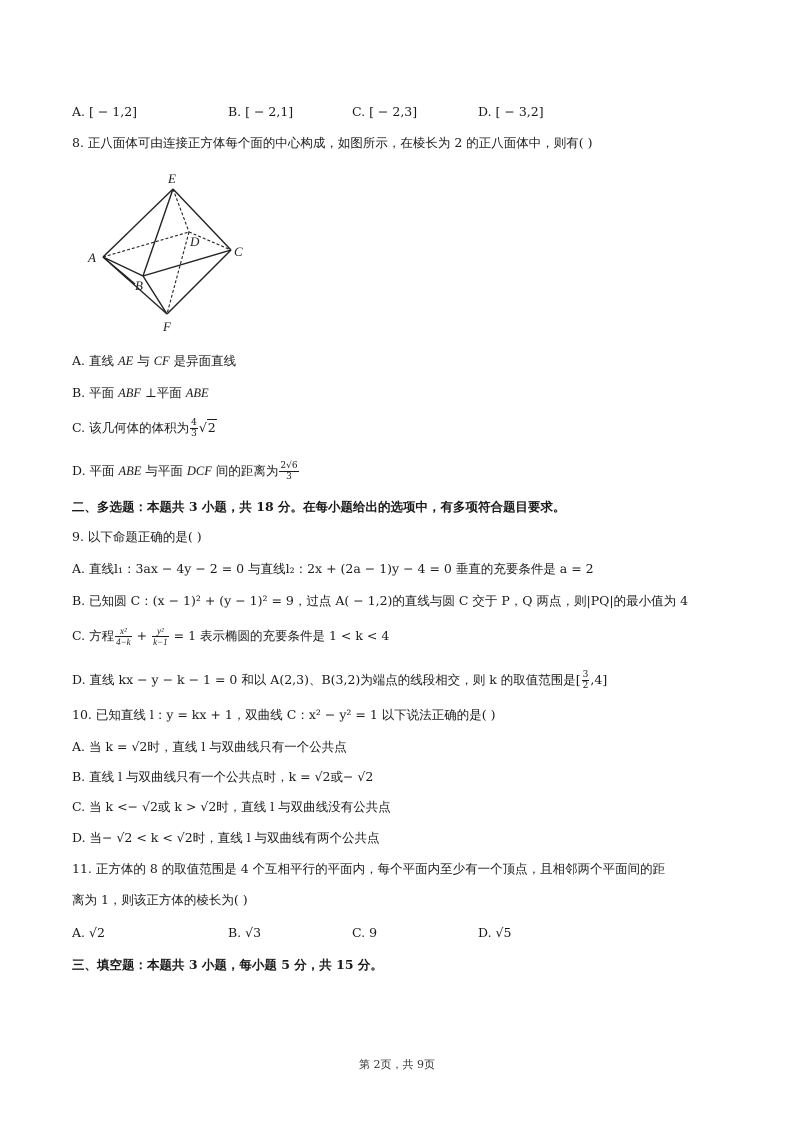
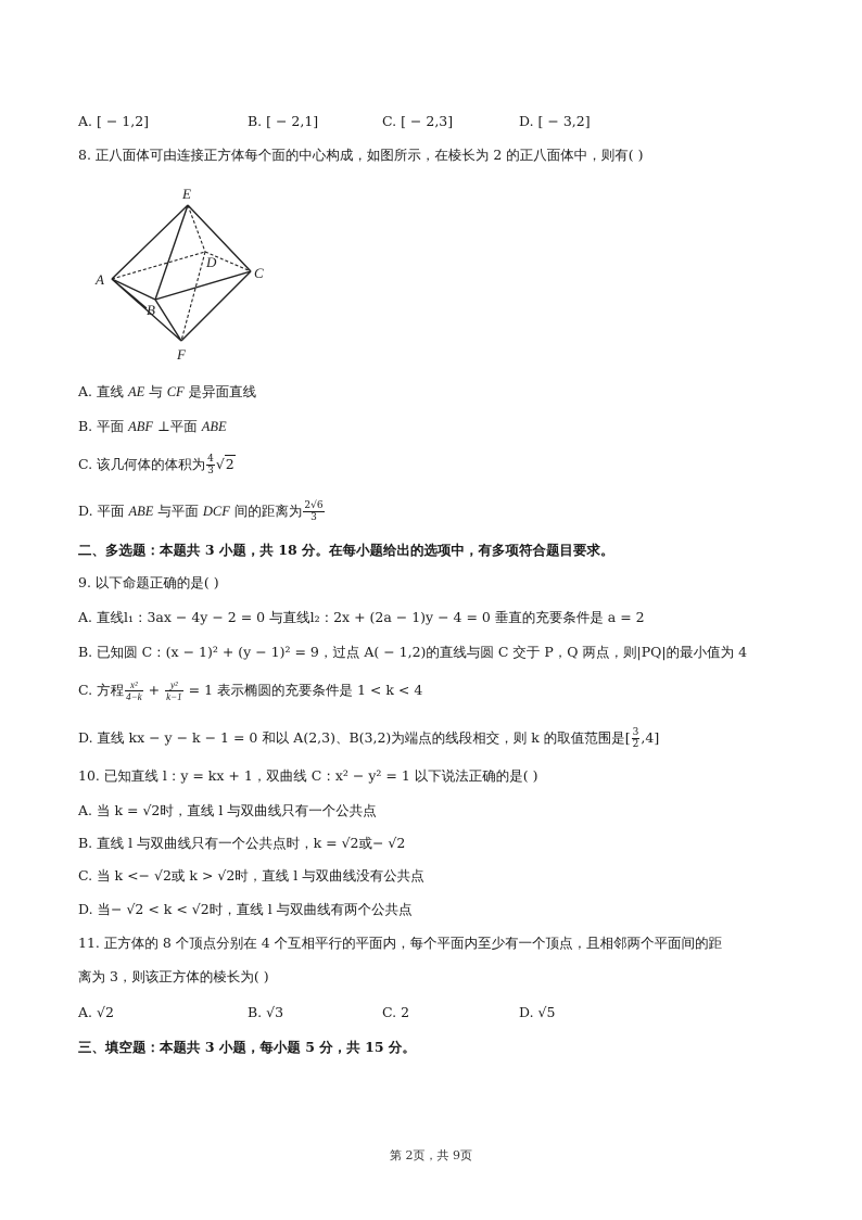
  A. [ − 1,2]
  B. [ − 2,1]
  C. [ − 2,3]
  D. [ − 3,2]
  8. 正八面体可由连接正方体每个面的中心构成，如图所示，在棱长为 2 的正八面体中，则有( )
  E
  D
  A
  C
  B
  F
  A. 直线 AE 与 CF 是异面直线
  B. 平面 ABF ⊥平面 ABE
  C. 该几何体的体积为
  4
  3
  √2
  D. 平面 ABE 与平面 DCF 间的距离为
  2√6
  3
  二、多选题：本题共 3 小题，共 18 分。在每小题给出的选项中，有多项符合题目要求。
  9. 以下命题正确的是( )
  A. 直线l₁：3ax − 4y − 2 = 0 与直线l₂：2x + (2a − 1)y − 4 = 0 垂直的充要条件是 a = 2
  B. 已知圆 C：(x − 1)² + (y − 1)² = 9，过点 A( − 1,2)的直线与圆 C 交于 P，Q 两点，则|PQ|的最小值为 4
  C. 方程
  x²
  4−k
  +
  y²
  k−1
  = 1 表示椭圆的充要条件是 1 < k < 4
  D. 直线 kx − y − k − 1 = 0 和以 A(2,3)、B(3,2)为端点的线段相交，则 k 的取值范围是[
  3
  2
  ,4]
  10. 已知直线 l：y = kx + 1，双曲线 C：x² − y² = 1 以下说法正确的是( )
  A. 当 k = √2时，直线 l 与双曲线只有一个公共点
  B. 直线 l 与双曲线只有一个公共点时，k = √2或− √2
  C. 当 k <− √2或 k > √2时，直线 l 与双曲线没有公共点
  D. 当− √2 < k < √2时，直线 l 与双曲线有两个公共点
- 11. 正方体的 8 的取值范围是 4 个互相平行的平面内，每个平面内至少有一个顶点，且相邻两个平面间的距
+ 11. 正方体的 8 个顶点分别在 4 个互相平行的平面内，每个平面内至少有一个顶点，且相邻两个平面间的距
- 离为 1，则该正方体的棱长为( )
+ 离为 3，则该正方体的棱长为( )
  A. √2
  B. √3
- C. 9
+ C. 2
  D. √5
  三、填空题：本题共 3 小题，每小题 5 分，共 15 分。
  第 2页，共 9页
